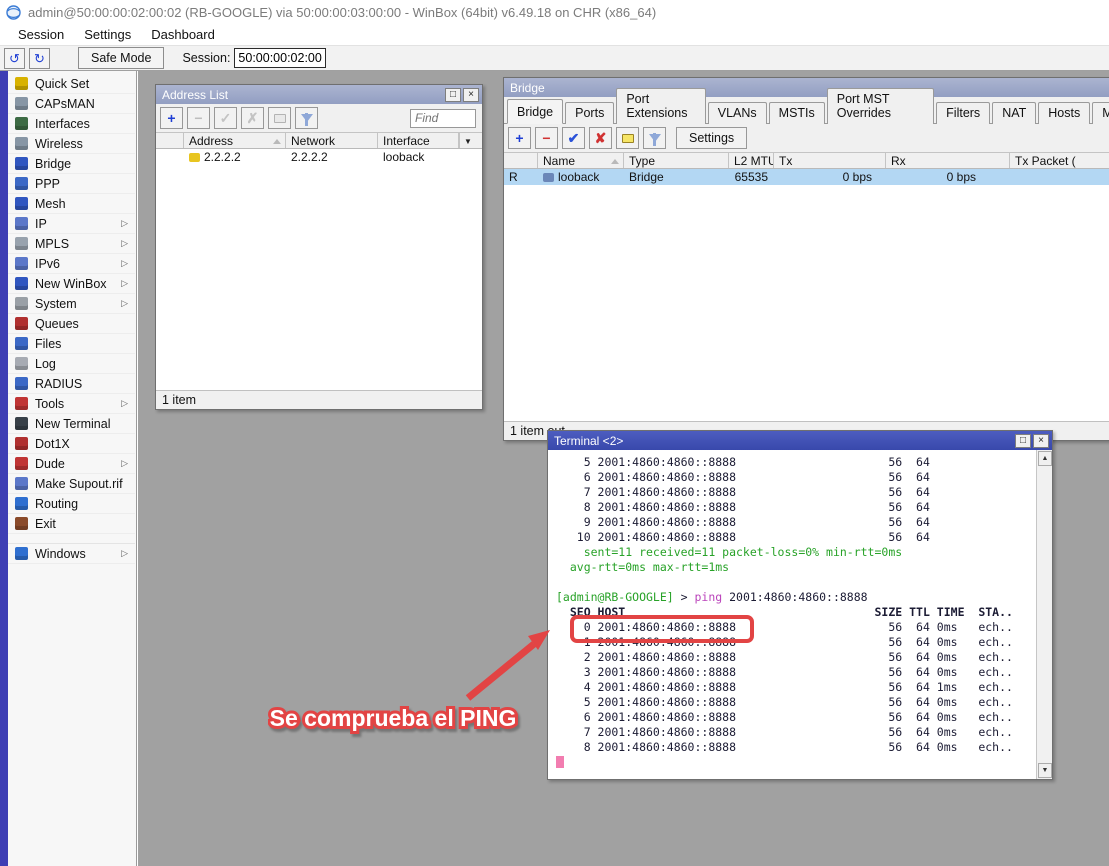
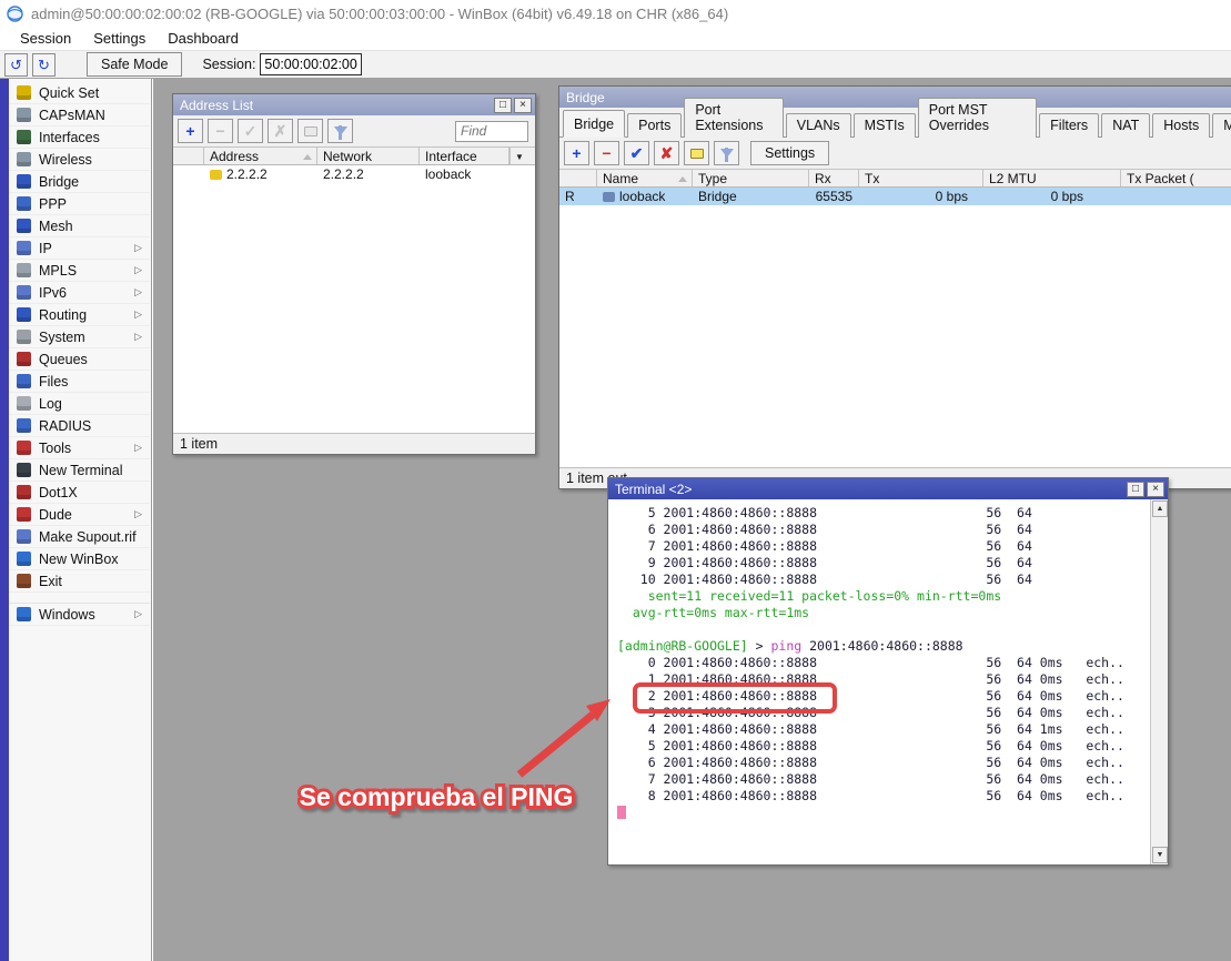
  admin@50:00:00:02:00:02 (RB-GOOGLE) via 50:00:00:03:00:00 - WinBox (64bit) v6.49.18 on CHR (x86_64)
  Session
  Settings
  Dashboard
  ↺
  ↻
  Safe Mode
  Session:
  50:00:00:02:00
  Quick Set
  CAPsMAN
  Interfaces
  Wireless
  Bridge
  PPP
  Mesh
  IP
  ▷
  MPLS
  ▷
  IPv6
  ▷
- New WinBox
+ Routing
  ▷
  System
  ▷
  Queues
  Files
  Log
  RADIUS
  Tools
  ▷
  New Terminal
  Dot1X
  Dude
  ▷
  Make Supout.rif
- Routing
+ New WinBox
  Exit
  Windows
  ▷
  Address List
  □
  ×
  +
  −
  ✓
  ✗
  Find
  Address
  Network
  Interface
  ▼
  2.2.2.2
  2.2.2.2
  looback
  1 item
  Bridge
  Bridge
  Ports
  Port Extensions
  VLANs
  MSTIs
  Port MST Overrides
  Filters
  NAT
  Hosts
  +
  −
  ✔
  ✘
  Settings
  Name
  Type
- L2 MTU
+ Rx
  Tx
- Rx
+ L2 MTU
  Tx Packet (
  R
  looback
  Bridge
  65535
  0 bps
  0 bps
  Terminal <2>
  □
  ×
  5 2001:4860:4860::8888 56 64
  6 2001:4860:4860::8888 56 64
  7 2001:4860:4860::8888 56 64
- 8 2001:4860:4860::8888 56 64
  9 2001:4860:4860::8888 56 64
  10 2001:4860:4860::8888 56 64
  sent=11 received=11 packet-loss=0% min-rtt=0ms
  avg-rtt=0ms max-rtt=1ms
  [admin@RB-GOOGLE] > ping 2001:4860:4860::8888
- SEQ HOST SIZE TTL TIME STA..
  0 2001:4860:4860::8888 56 64 0ms ech..
  1 2001:4860:4860::8888 56 64 0ms ech..
  2 2001:4860:4860::8888 56 64 0ms ech..
  3 2001:4860:4860::8888 56 64 0ms ech..
  4 2001:4860:4860::8888 56 64 1ms ech..
  5 2001:4860:4860::8888 56 64 0ms ech..
  6 2001:4860:4860::8888 56 64 0ms ech..
  7 2001:4860:4860::8888 56 64 0ms ech..
  8 2001:4860:4860::8888 56 64 0ms ech..
  Se comprueba el PING
